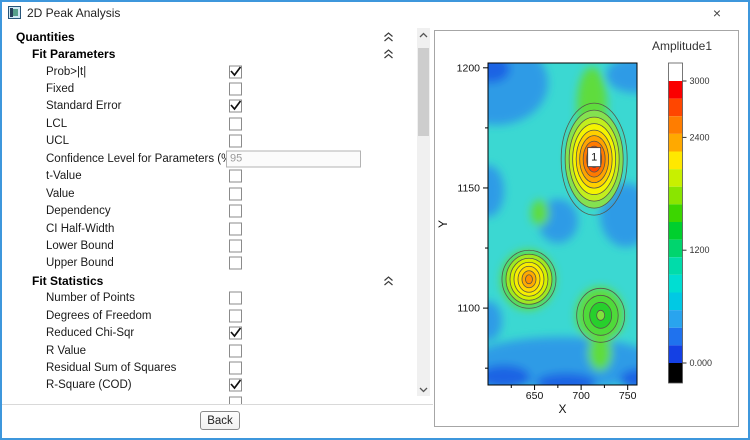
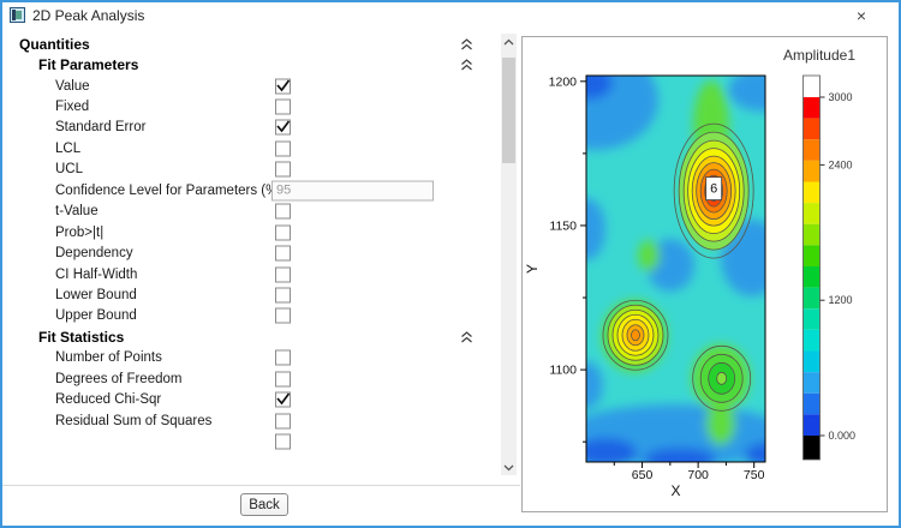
  2D Peak Analysis
  ×
  Quantities
  Fit Parameters
- Prob>|t|
+ Value
  Fixed
  Standard Error
  LCL
  UCL
  Confidence Level for Parameters (
  95
  t-Value
- Value
+ Prob>|t|
  Dependency
  CI Half-Width
  Lower Bound
  Upper Bound
  Fit Statistics
  Number of Points
  Degrees of Freedom
  Reduced Chi-Sqr
- R Value
  Residual Sum of Squares
- R-Square (COD)
  Back
  Amplitude1
- 1
+ 6
  1200
  1150
  1100
  650
  700
  750
  X
  3000
  2400
  1200
  0.000
